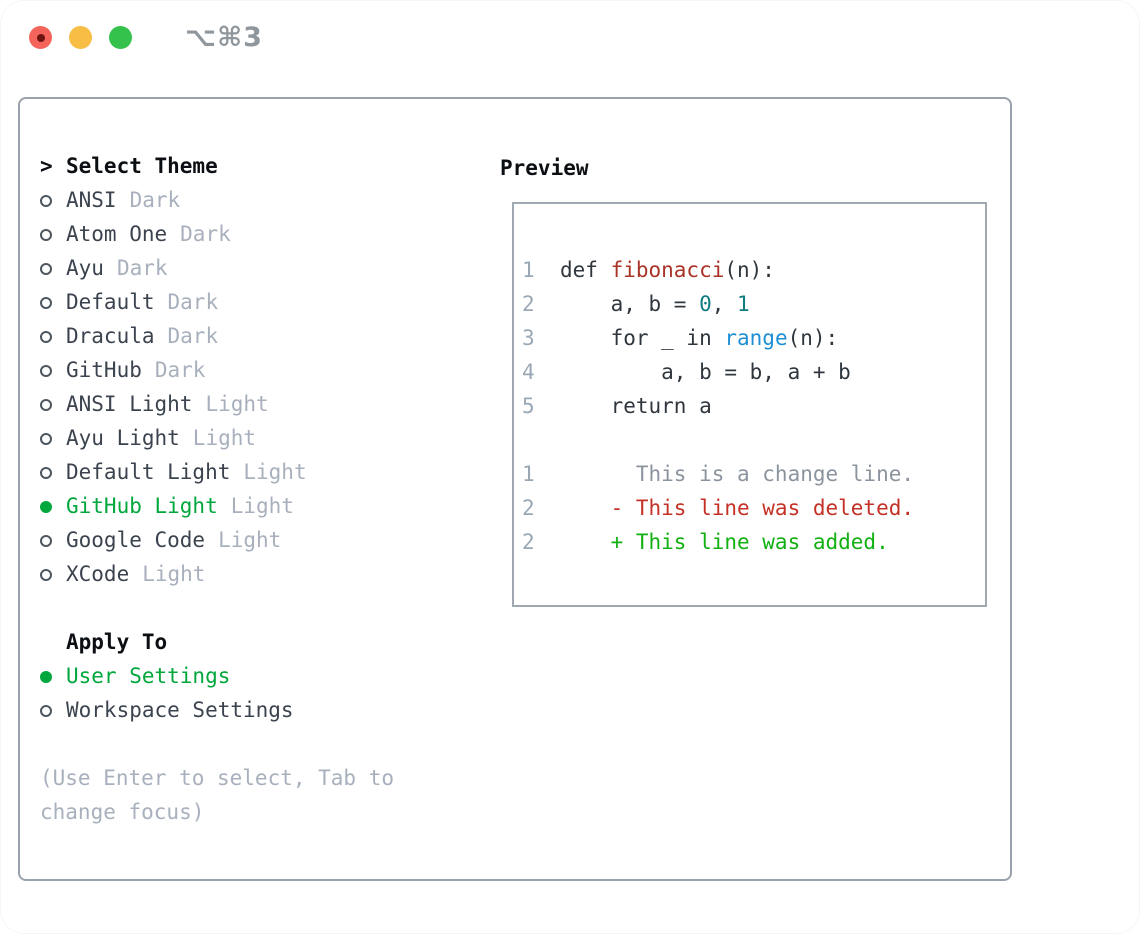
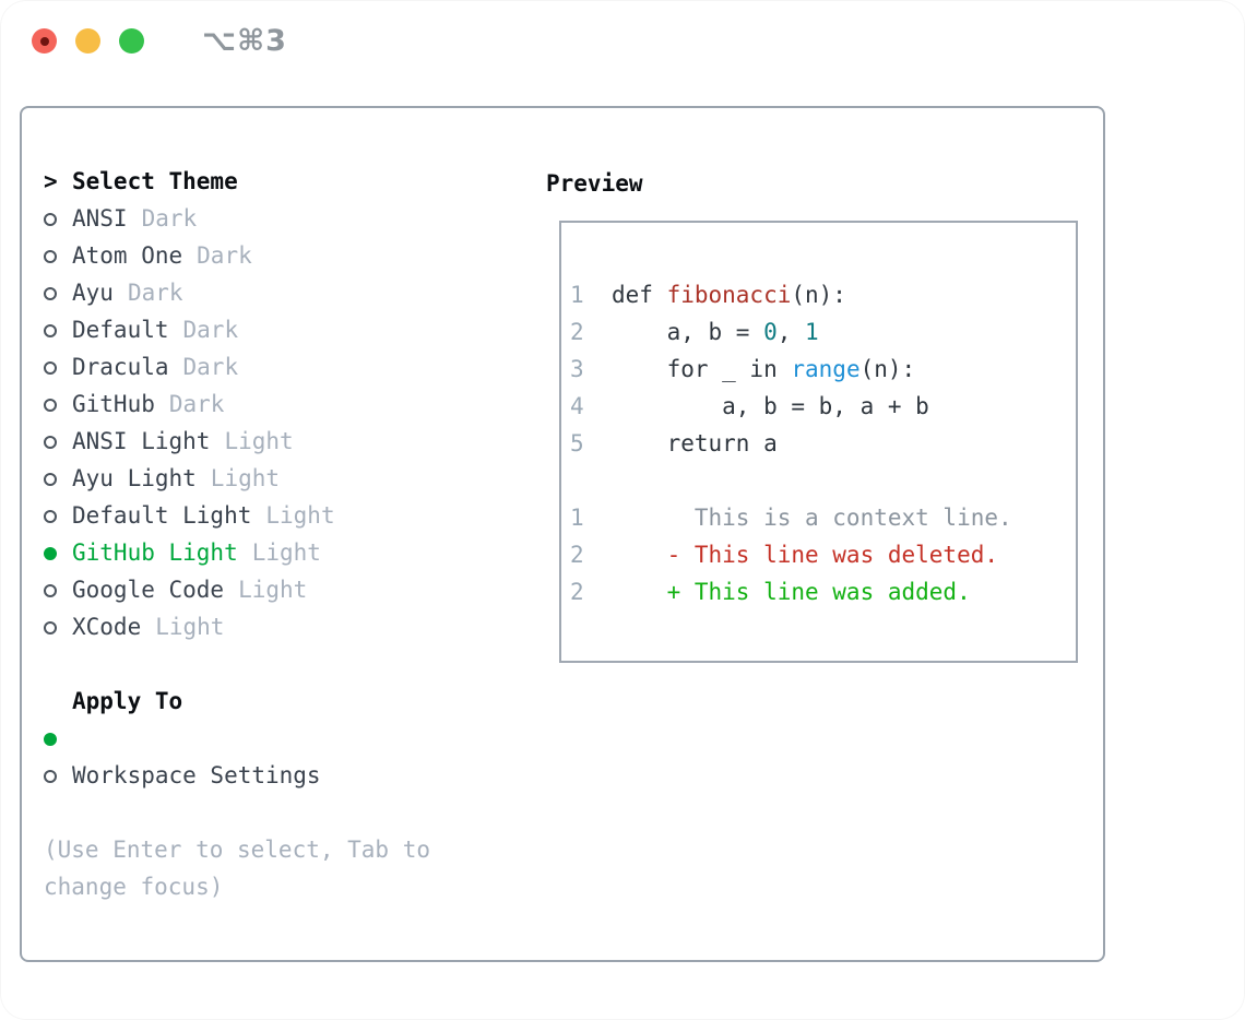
  ⌥⌘3
  >
  Select Theme
  ANSI
  Dark
  Atom One
  Dark
  Ayu
  Dark
  Default
  Dark
  Dracula
  Dark
  GitHub
  Dark
  ANSI Light
  Light
  Ayu Light
  Light
  Default Light
  Light
  GitHub Light
  Light
  Google Code
  Light
  XCode
  Light
  Apply To
- User Settings
  Workspace Settings
  (Use Enter to select, Tab to
  change focus)
  Preview
  1
  def fibonacci(n):
  2
  a, b = 0, 1
  3
  for _ in range(n):
  4
  a, b = b, a + b
  5
  return a
  1
- This is a change line.
+ This is a context line.
  2
  - This line was deleted.
  2
  + This line was added.
